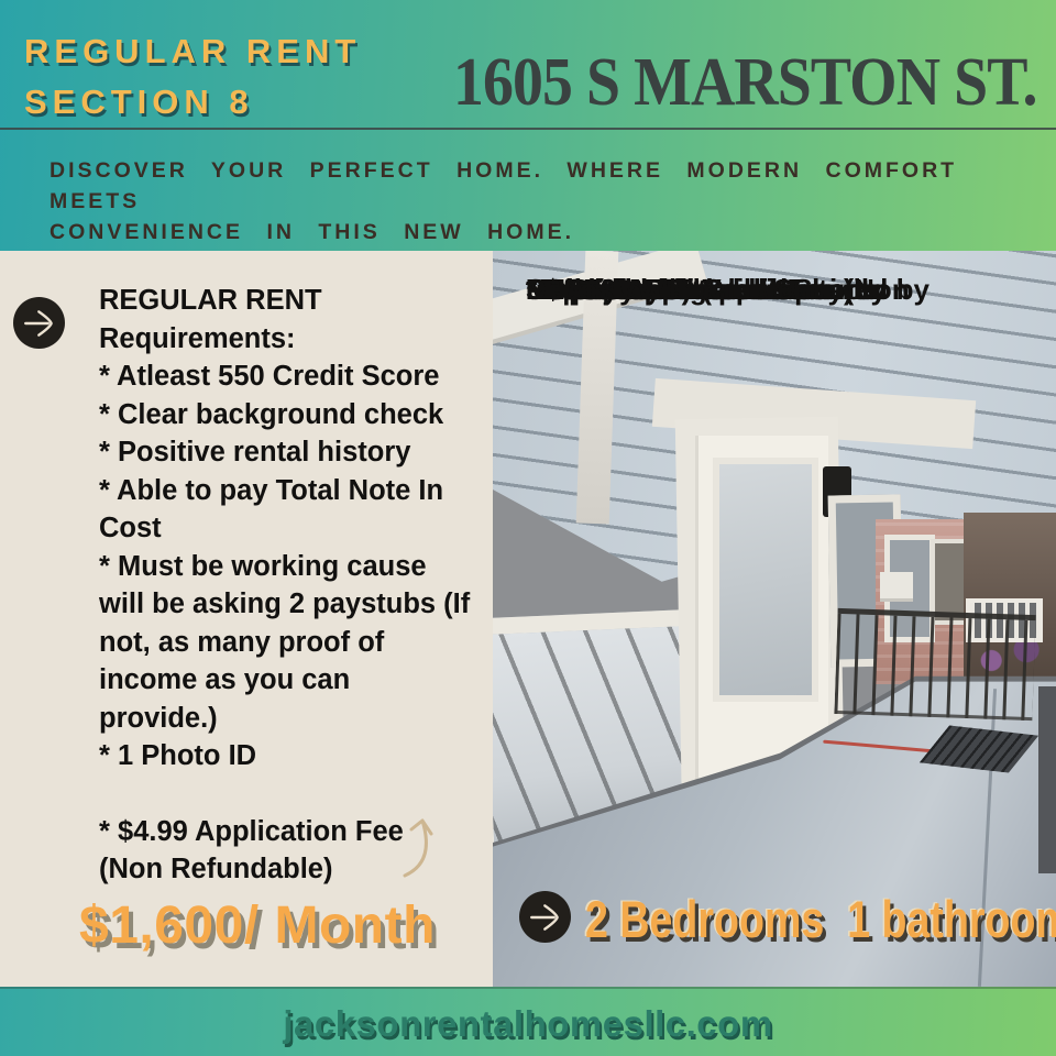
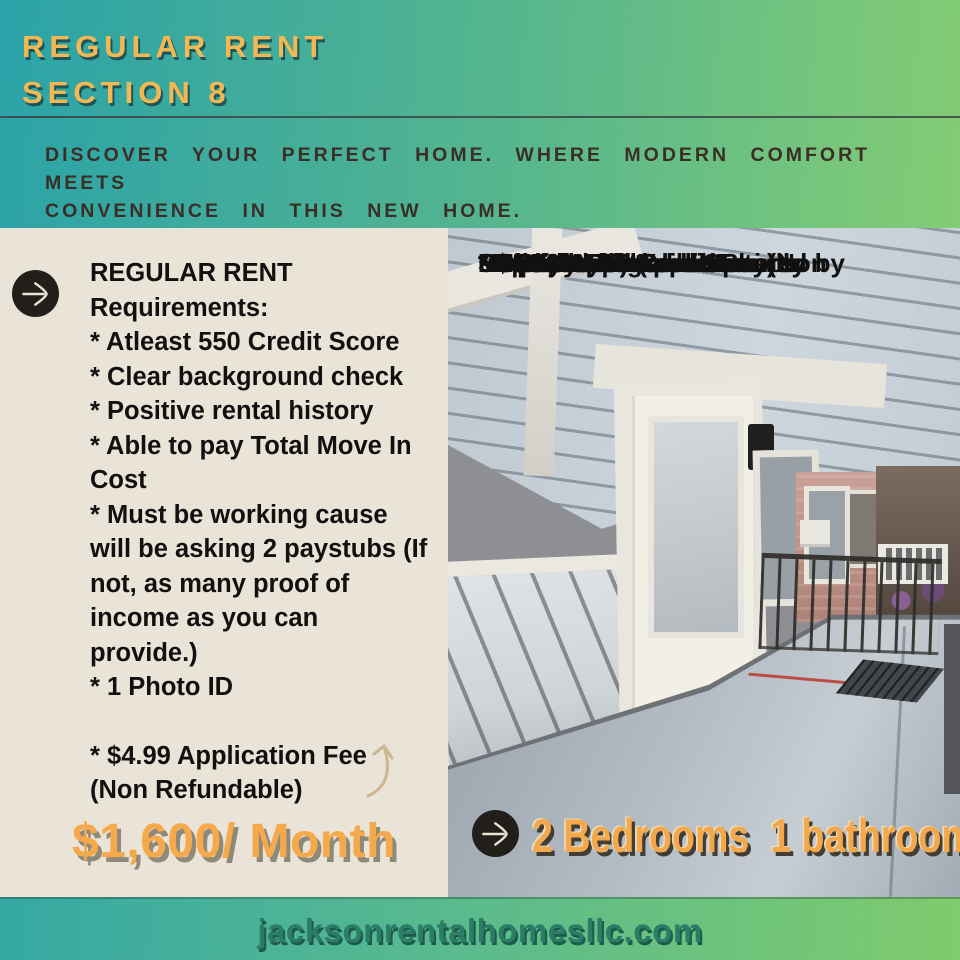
  REGULAR RENT
  SECTION 8
- 1605 S MARSTON ST.
  DISCOVER YOUR PERFECT HOME. WHERE MODERN COMFORT MEETS
  CONVENIENCE IN THIS NEW HOME.
  REGULAR RENT
  Requirements:
  * Atleast 550 Credit Score
  * Clear background check
  * Positive rental history
- * Able to pay Total Note In
+ * Able to pay Total Move In
  Cost
  * Must be working cause
  will be asking 2 paystubs (If
  not, as many proof of
  income as you can
  provide.)
  * 1 Photo ID
  * $4.99 Application Fee
  (Non Refundable)
  $1,600/ Month
  SECTION 8
  Requirements
  * 2 Bedroom Voucher
  * Atleast 550 Credit Score
  * Clear background check
  * Positive rental history
  * 4 paystubs (also open to
  unemployed applicants)
  * 1 Photo ID
  * $4.99 Application Fee (Non
  Refundable)
  Note:
  Monthly Rent and Security
  Deposit will be determined by
  PHA
  2 Bedrooms 1 bathroom
  jacksonrentalhomesllc.com
